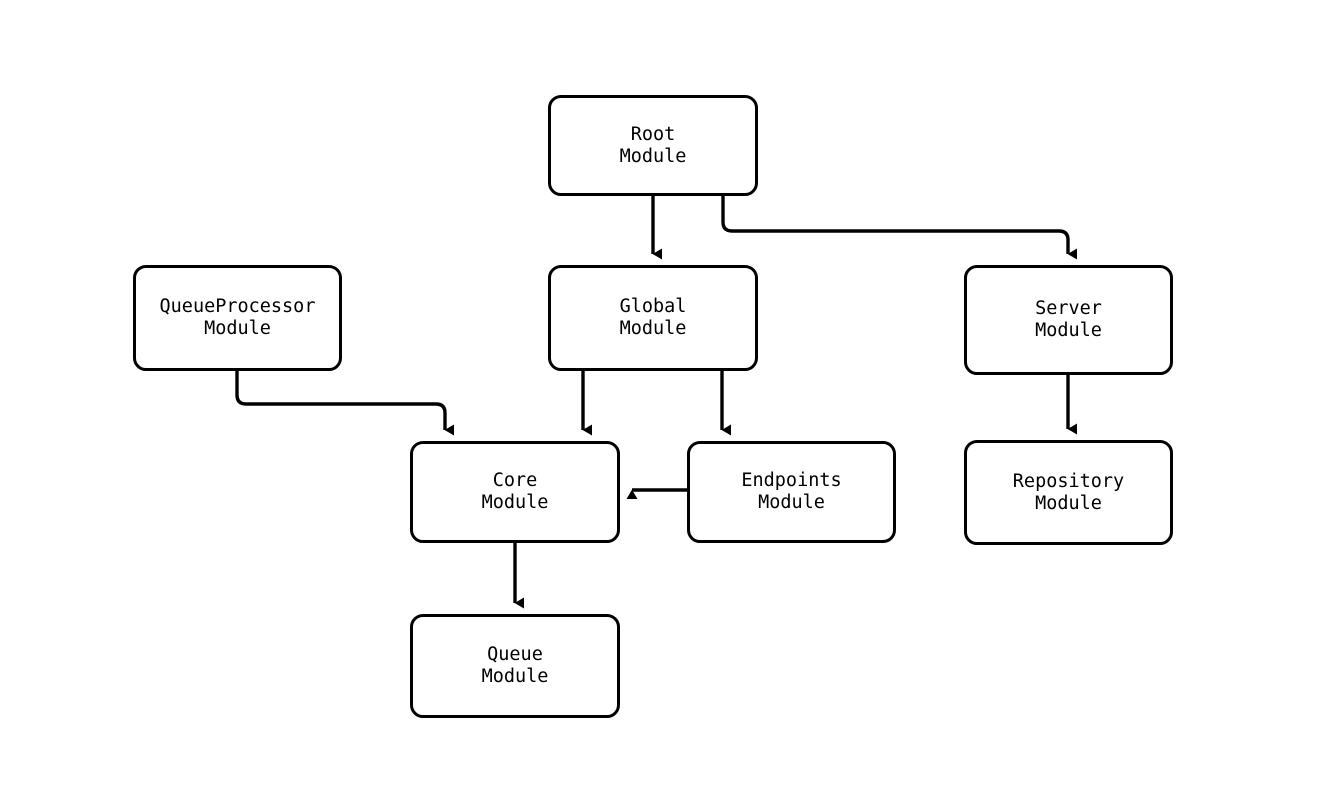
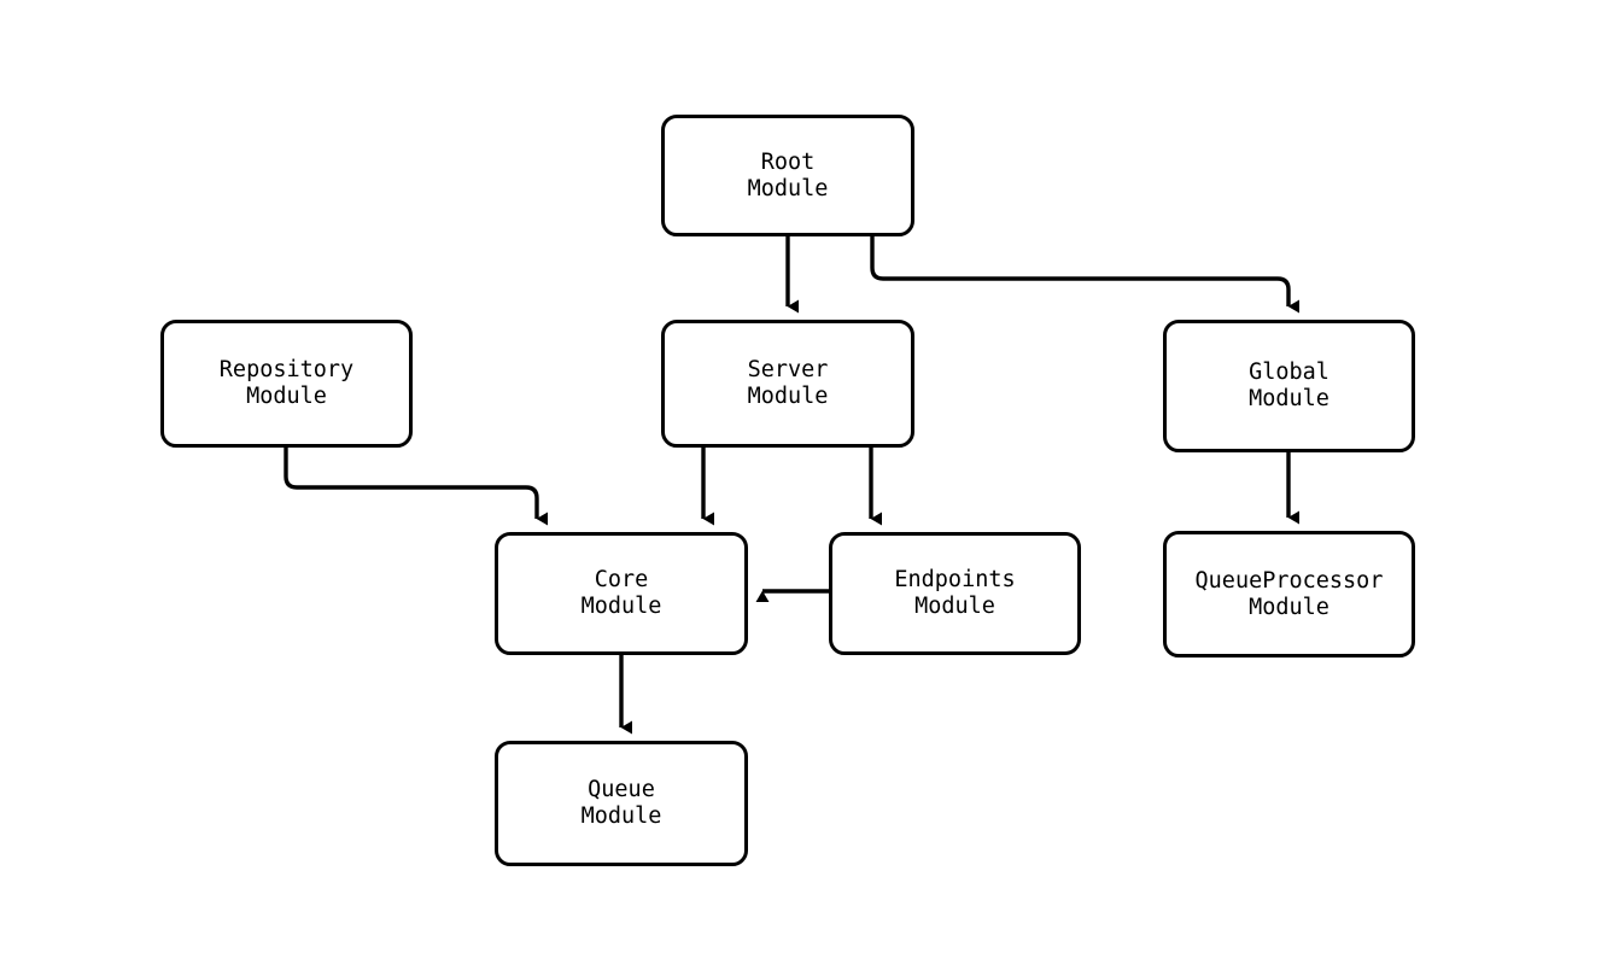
  Root
  Module
- QueueProcessor
+ Repository
  Module
- Global
+ Server
  Module
- Server
+ Global
  Module
  Core
  Module
  Endpoints
  Module
- Repository
+ QueueProcessor
  Module
  Queue
  Module
